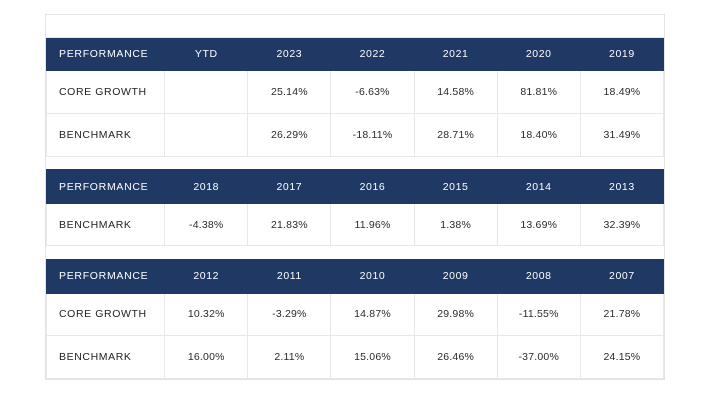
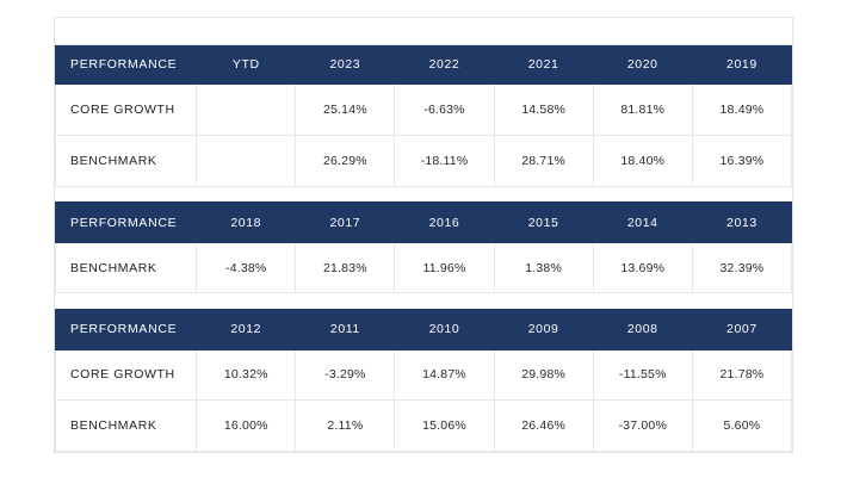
  PERFORMANCE	YTD	2023	2022	2021	2020	2019
  CORE GROWTH		25.14%	-6.63%	14.58%	81.81%	18.49%
- BENCHMARK		26.29%	-18.11%	28.71%	18.40%	31.49%
+ BENCHMARK		26.29%	-18.11%	28.71%	18.40%	16.39%
  PERFORMANCE	2018	2017	2016	2015	2014	2013
  BENCHMARK	-4.38%	21.83%	11.96%	1.38%	13.69%	32.39%
  PERFORMANCE	2012	2011	2010	2009	2008	2007
  CORE GROWTH	10.32%	-3.29%	14.87%	29.98%	-11.55%	21.78%
- BENCHMARK	16.00%	2.11%	15.06%	26.46%	-37.00%	24.15%
+ BENCHMARK	16.00%	2.11%	15.06%	26.46%	-37.00%	5.60%
